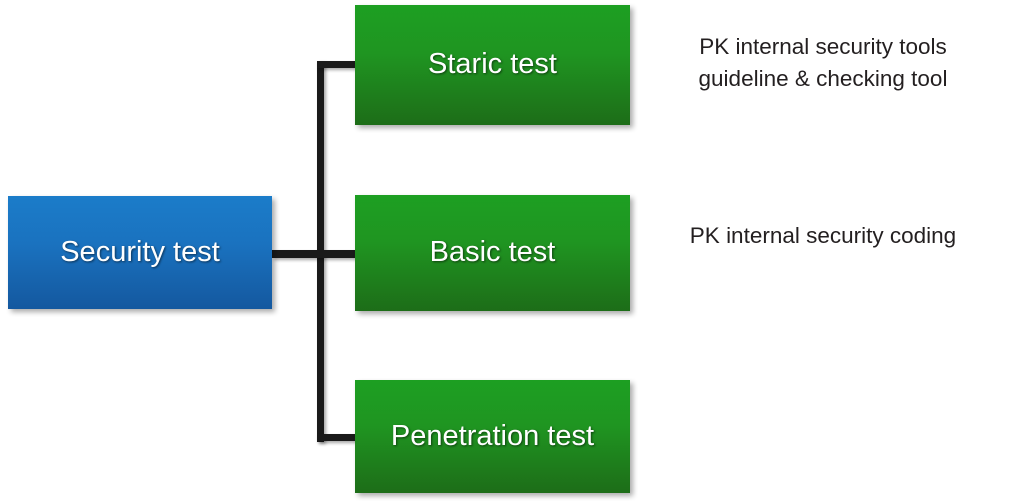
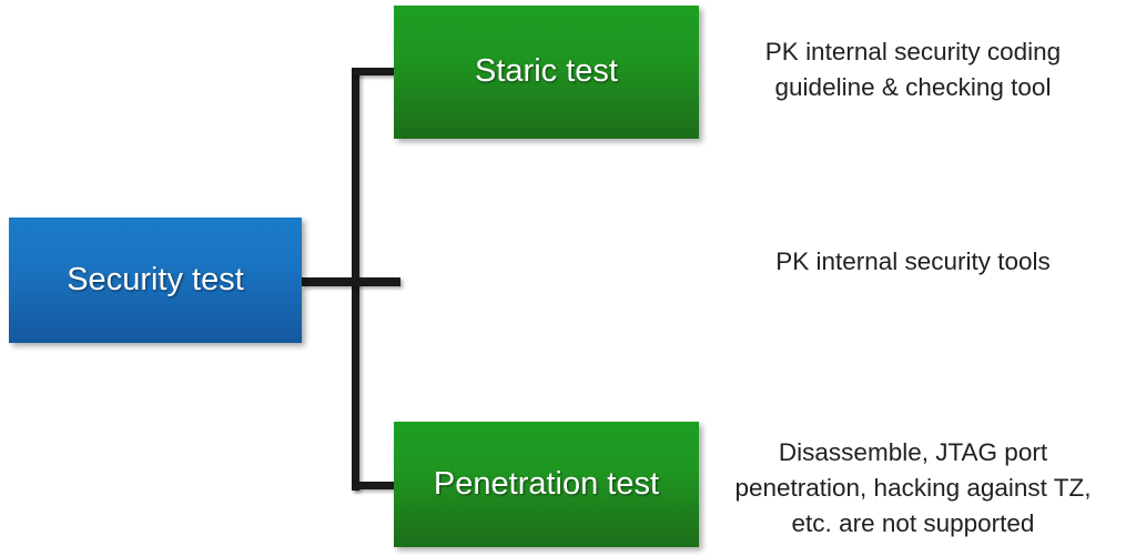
  Security test
  Staric test
- Basic test
  Penetration test
- PK internal security tools
+ PK internal security coding
  guideline & checking tool
- PK internal security coding
+ PK internal security tools
+ Disassemble, JTAG port
+ penetration, hacking against TZ,
+ etc. are not supported
